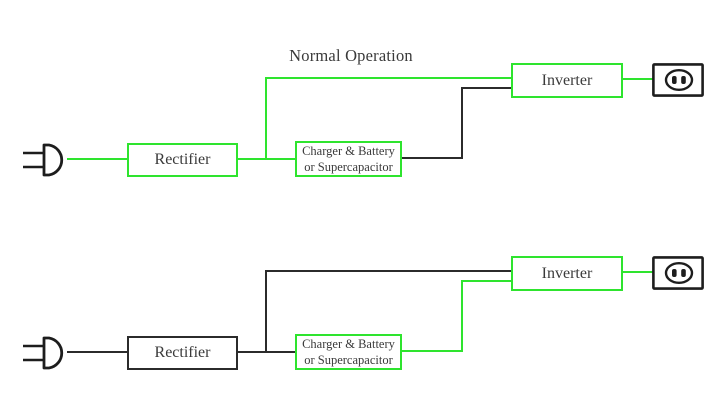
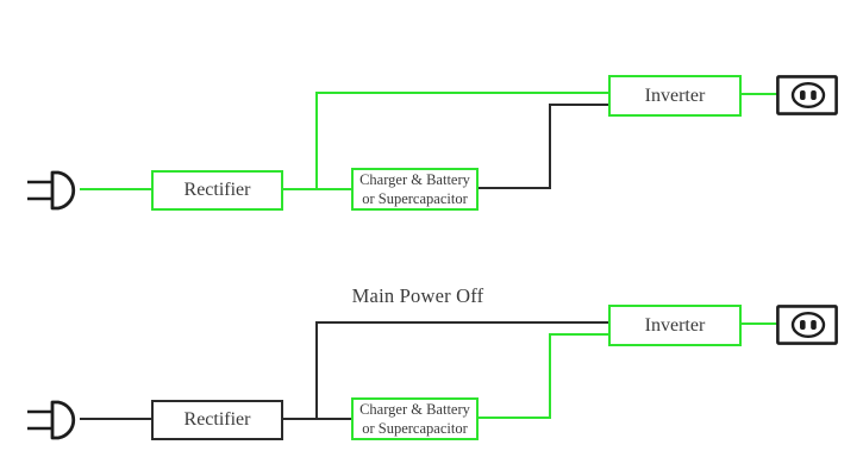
- Normal Operation
  Rectifier
  Charger & Battery
  or Supercapacitor
  Inverter
+ Main Power Off
  Rectifier
  Charger & Battery
  or Supercapacitor
  Inverter
